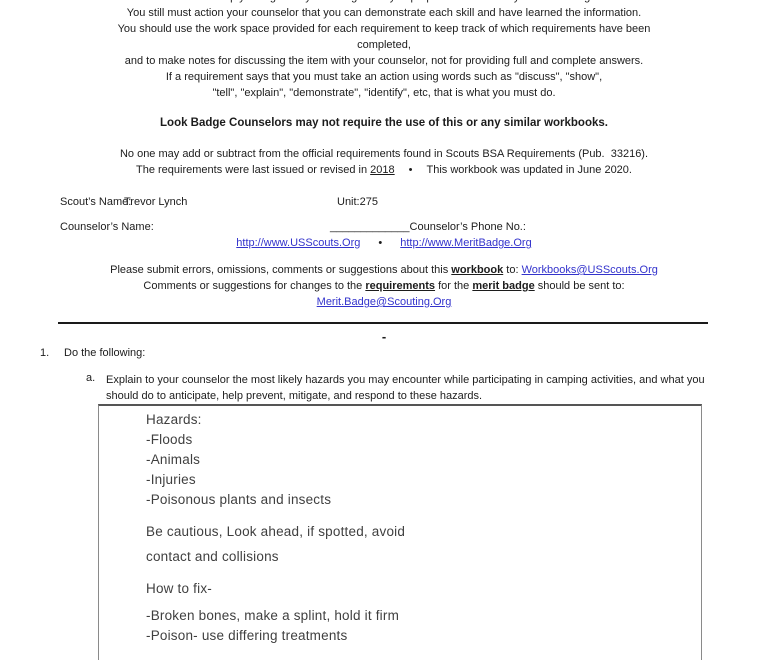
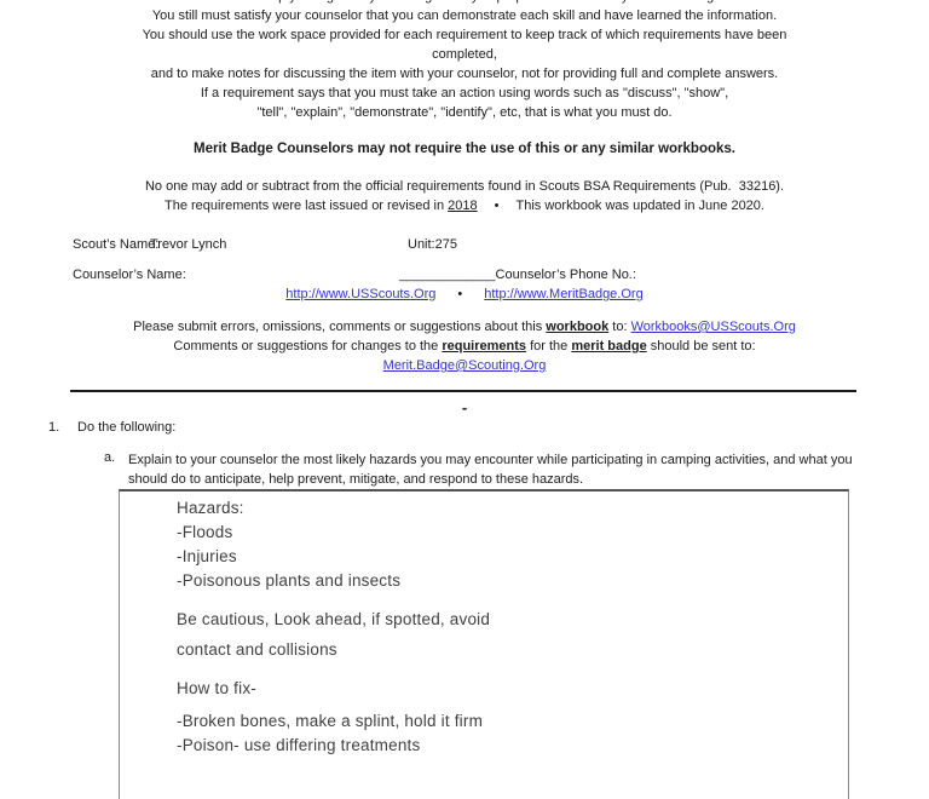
- You still must action your counselor that you can demonstrate each skill and have learned the information.
+ You still must satisfy your counselor that you can demonstrate each skill and have learned the information.
  You should use the work space provided for each requirement to keep track of which requirements have been
  completed,
  and to make notes for discussing the item with your counselor, not for providing full and complete answers.
  If a requirement says that you must take an action using words such as "discuss", "show",
  "tell", "explain", "demonstrate", "identify", etc, that is what you must do.
- Look Badge Counselors may not require the use of this or any similar workbooks.
+ Merit Badge Counselors may not require the use of this or any similar workbooks.
  No one may add or subtract from the official requirements found in Scouts BSA Requirements (Pub. 33216).
  The requirements were last issued or revised in 2018 • This workbook was updated in June 2020.
  Scout’s Name:
  Trevor Lynch
  Unit:275
  Counselor’s Name:
  _____________Counselor’s Phone No.:
  http://www.USScouts.Org • http://www.MeritBadge.Org
  Please submit errors, omissions, comments or suggestions about this workbook to: Workbooks@USScouts.Org
  Comments or suggestions for changes to the requirements for the merit badge should be sent to:
  Merit.Badge@Scouting.Org
  -
  1.
  Do the following:
  a.
  Explain to your counselor the most likely hazards you may encounter while participating in camping activities, and what you should do to anticipate, help prevent, mitigate, and respond to these hazards.
  Hazards:
  -Floods
- -Animals
  -Injuries
  -Poisonous plants and insects
  Be cautious, Look ahead, if spotted, avoid
  contact and collisions
  How to fix-
  -Broken bones, make a splint, hold it firm
  -Poison- use differing treatments
